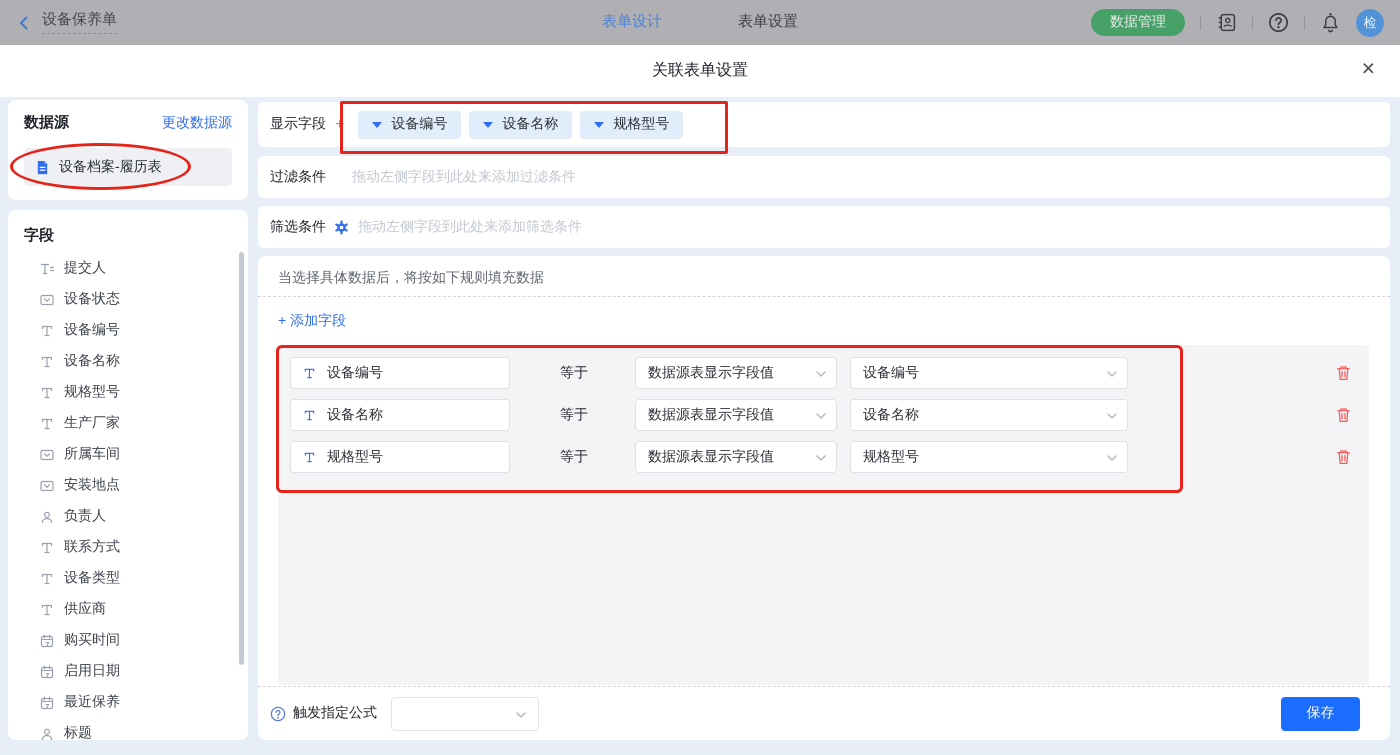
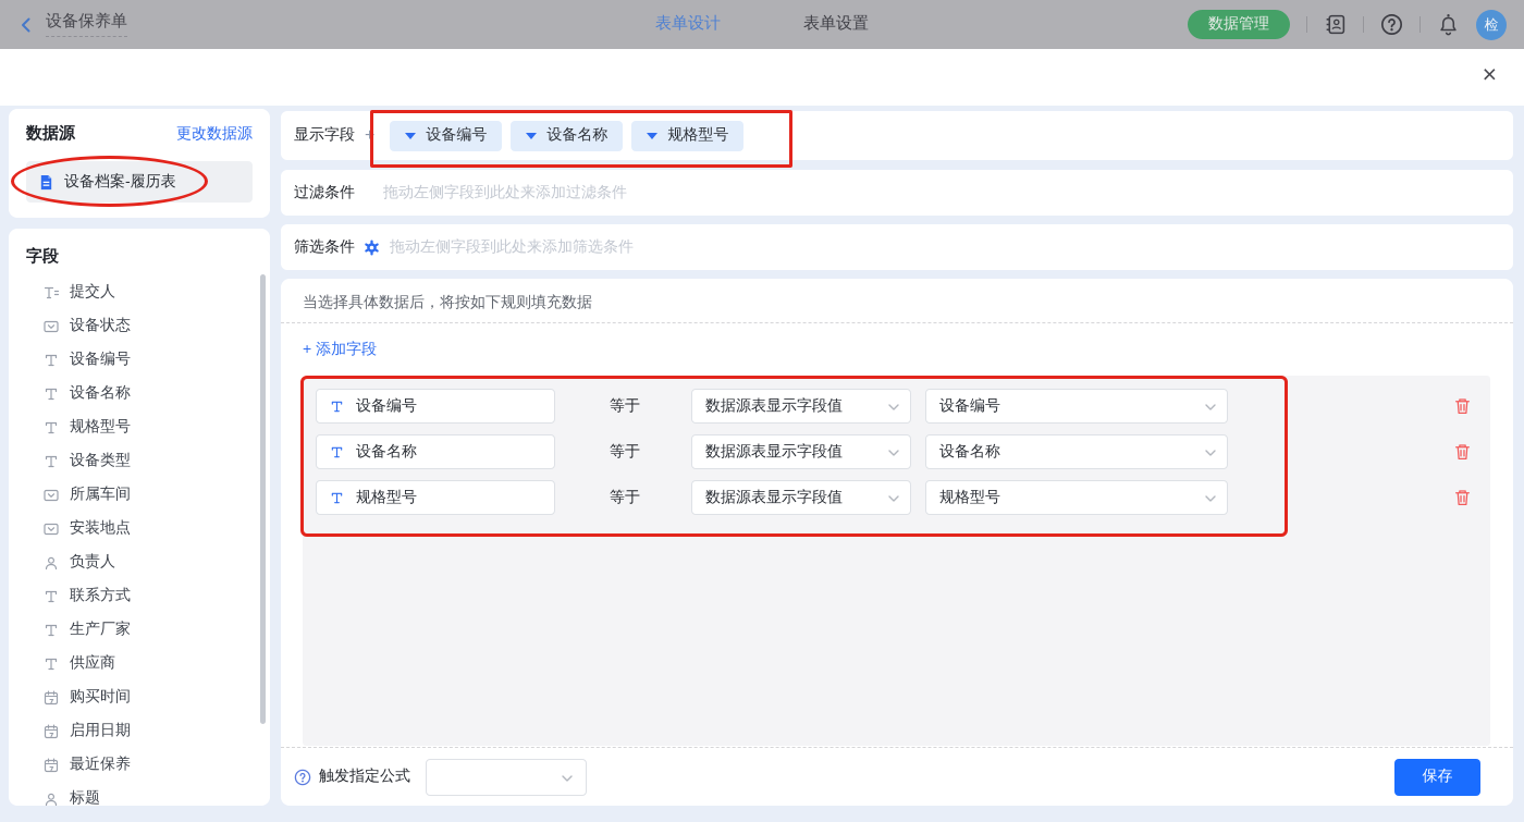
  设备保养单
  表单设计
  表单设置
  数据管理
  检
- 关联表单设置
  ×
  数据源
  更改数据源
  设备档案-履历表
  字段
  提交人
  设备状态
  设备编号
  设备名称
  规格型号
- 生产厂家
+ 设备类型
  所属车间
  安装地点
  负责人
  联系方式
- 设备类型
+ 生产厂家
  供应商
  购买时间
  启用日期
  最近保养
  标题
  显示字段
  +
  设备编号
  设备名称
  规格型号
  过滤条件
  拖动左侧字段到此处来添加过滤条件
  筛选条件
  拖动左侧字段到此处来添加筛选条件
  当选择具体数据后，将按如下规则填充数据
  + 添加字段
  设备编号
  等于
  数据源表显示字段值
  设备编号
  设备名称
  等于
  数据源表显示字段值
  设备名称
  规格型号
  等于
  数据源表显示字段值
  规格型号
  触发指定公式
  保存
